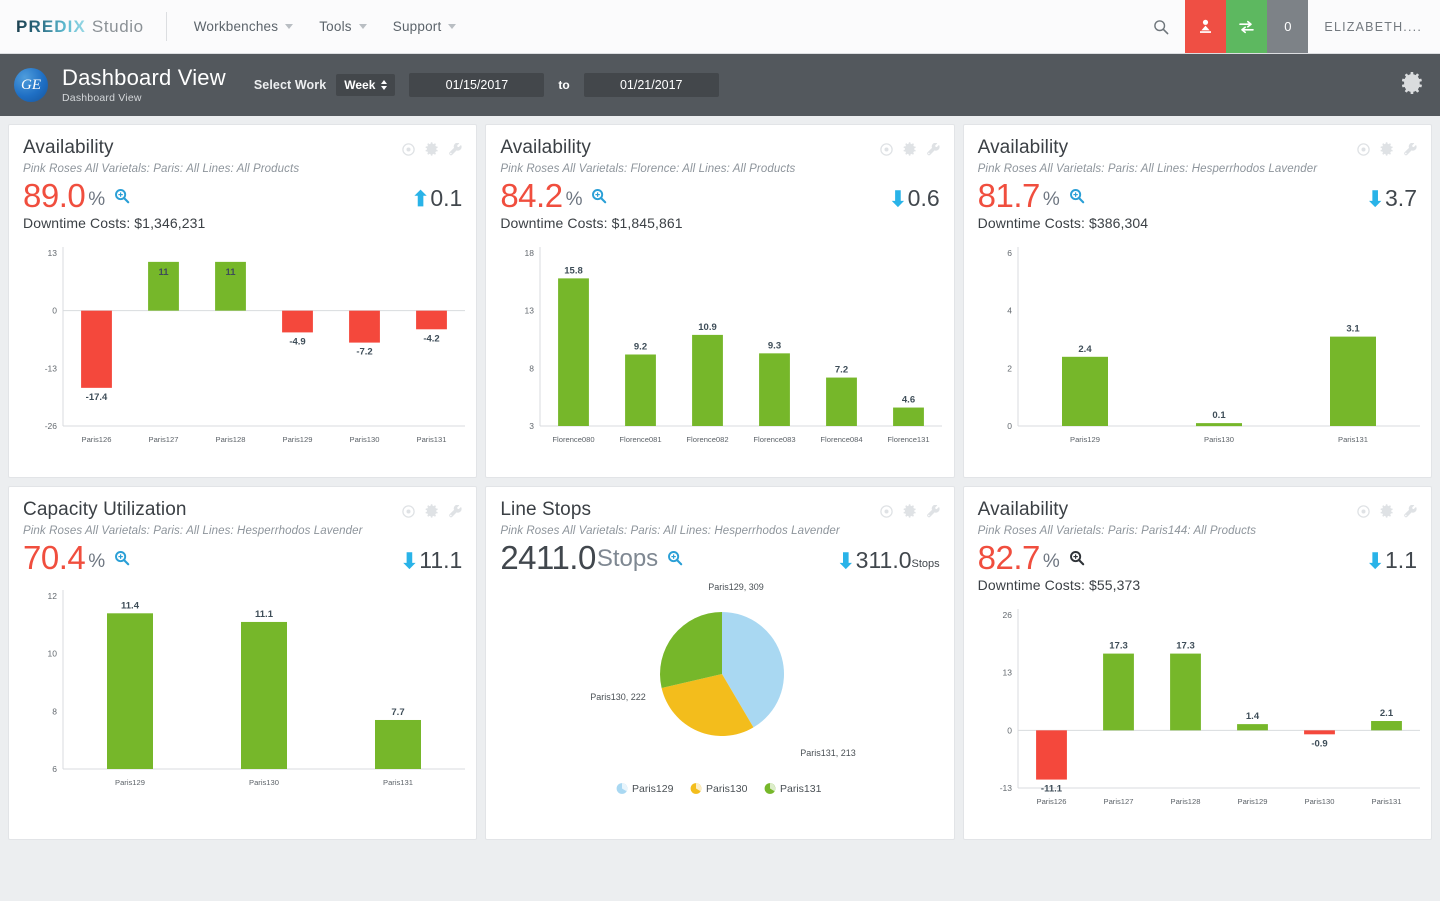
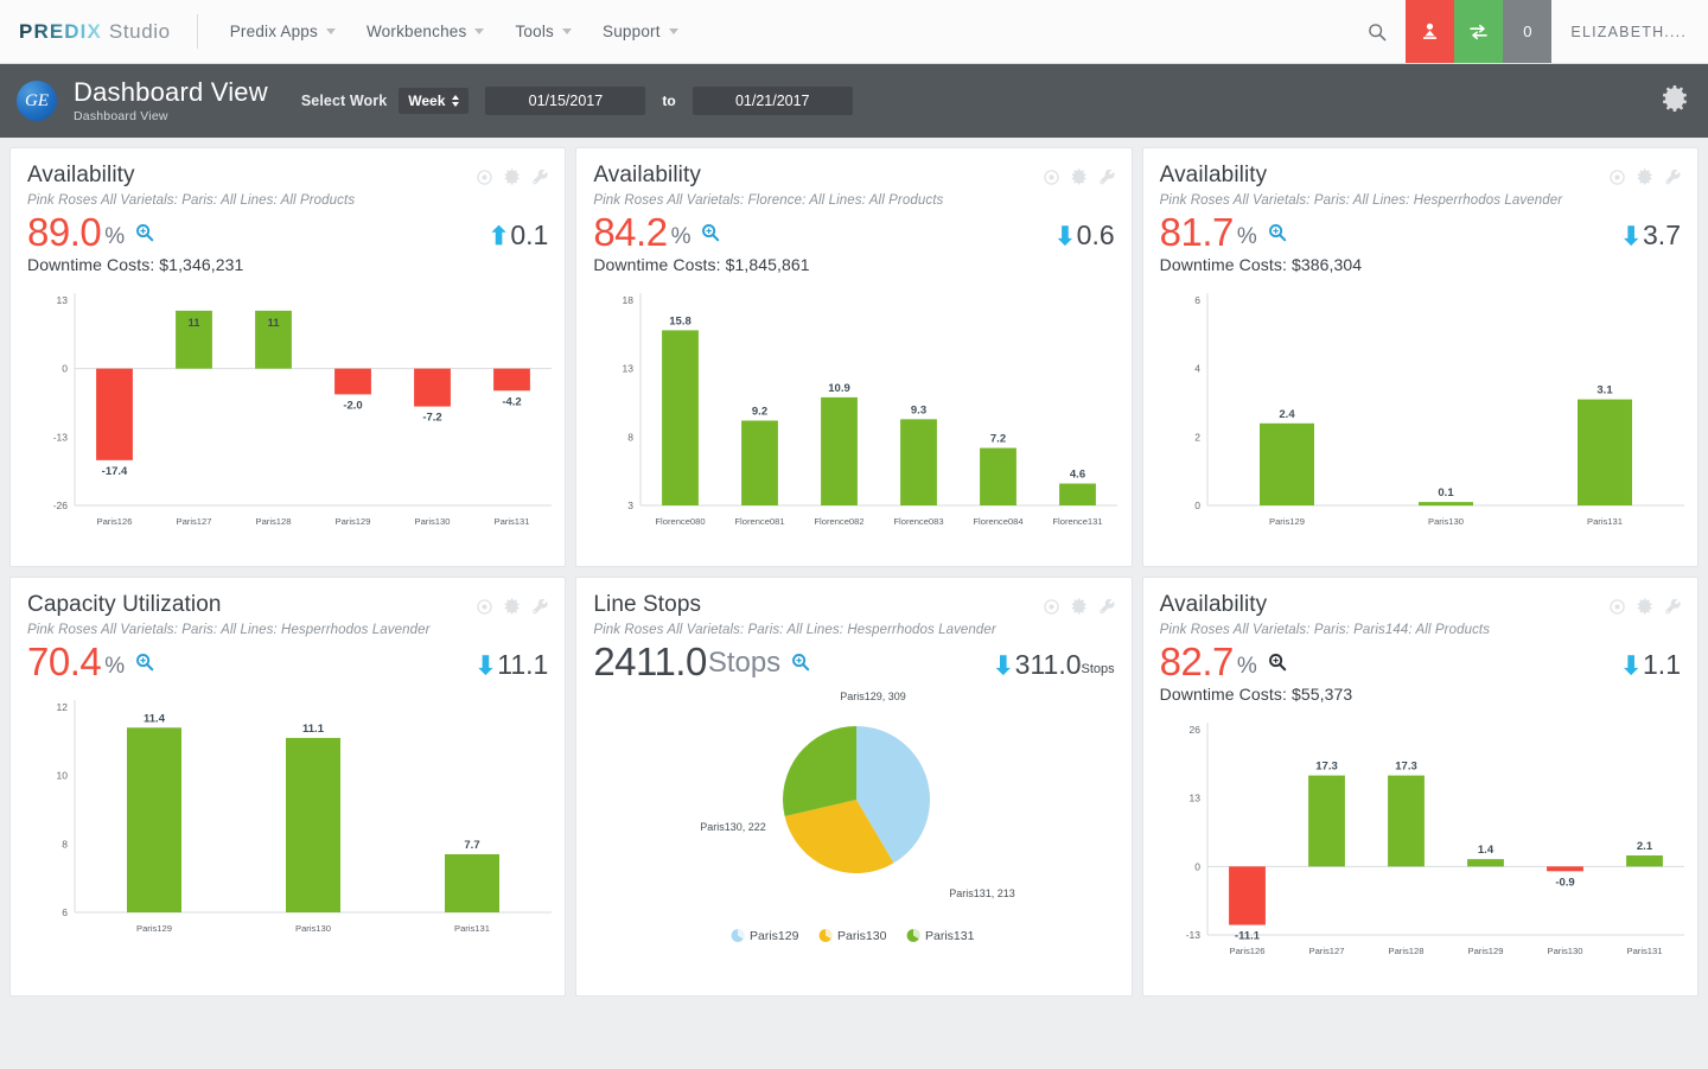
  PREDIX
  Studio
+ Predix Apps
  Workbenches
  Tools
  Support
  0
  ELIZABETH....
  GE
  Dashboard View
  Dashboard View
  Select Work
  Week
  01/15/2017
  to
  01/21/2017
  Availability
  Pink Roses All Varietals: Paris: All Lines: All Products
  89.0
  %
  ⬆
  0.1
  Downtime Costs: $1,346,231
  13
  0
  -13
  -26
  -17.4
  Paris126
  11
  Paris127
  11
  Paris128
- -4.9
+ -2.0
  Paris129
  -7.2
  Paris130
  -4.2
  Paris131
  Availability
  Pink Roses All Varietals: Florence: All Lines: All Products
  84.2
  %
  ⬇
  0.6
  Downtime Costs: $1,845,861
  18
  13
  8
  3
  15.8
  Florence080
  9.2
  Florence081
  10.9
  Florence082
  9.3
  Florence083
  7.2
  Florence084
  4.6
  Florence131
  Availability
  Pink Roses All Varietals: Paris: All Lines: Hesperrhodos Lavender
  81.7
  %
  ⬇
  3.7
  Downtime Costs: $386,304
  6
  4
  2
  0
  2.4
  Paris129
  0.1
  Paris130
  3.1
  Paris131
  Capacity Utilization
  Pink Roses All Varietals: Paris: All Lines: Hesperrhodos Lavender
  70.4
  %
  ⬇
  11.1
  12
  10
  8
  6
  11.4
  Paris129
  11.1
  Paris130
  7.7
  Paris131
  Line Stops
  Pink Roses All Varietals: Paris: All Lines: Hesperrhodos Lavender
  2411.0
  Stops
  ⬇
  311.0
  Stops
  Paris129, 309
  Paris130, 222
  Paris131, 213
  Paris129
  Paris130
  Paris131
  Availability
  Pink Roses All Varietals: Paris: Paris144: All Products
  82.7
  %
  ⬇
  1.1
  Downtime Costs: $55,373
  26
  13
  0
  -13
  -11.1
  Paris126
  17.3
  Paris127
  17.3
  Paris128
  1.4
  Paris129
  -0.9
  Paris130
  2.1
  Paris131
